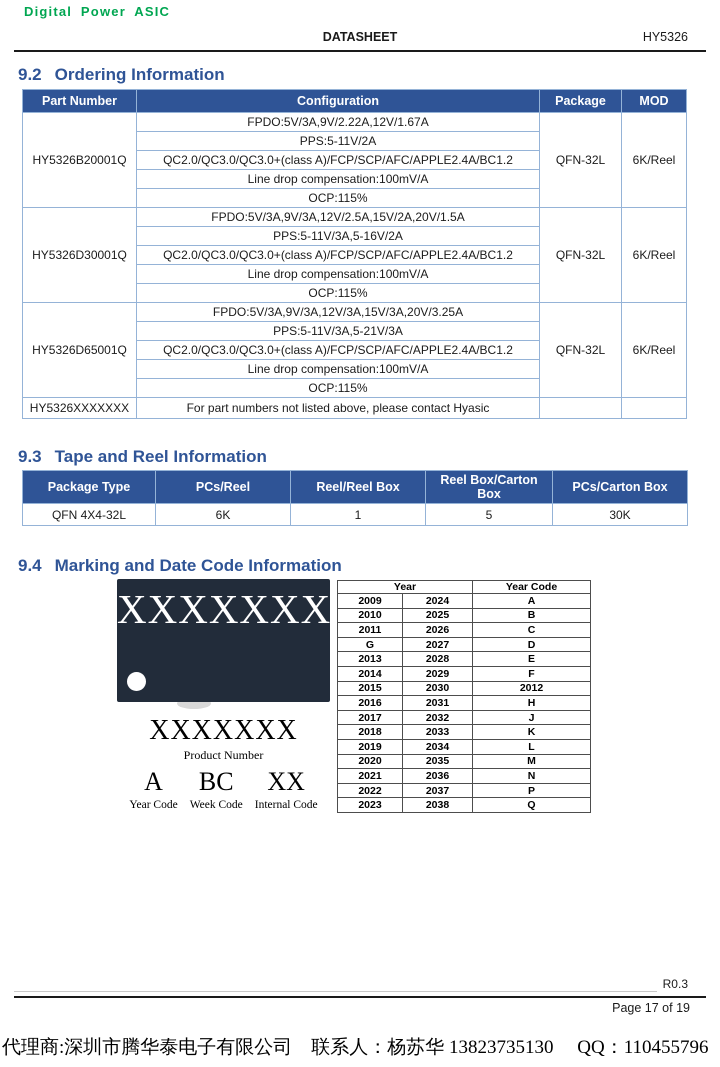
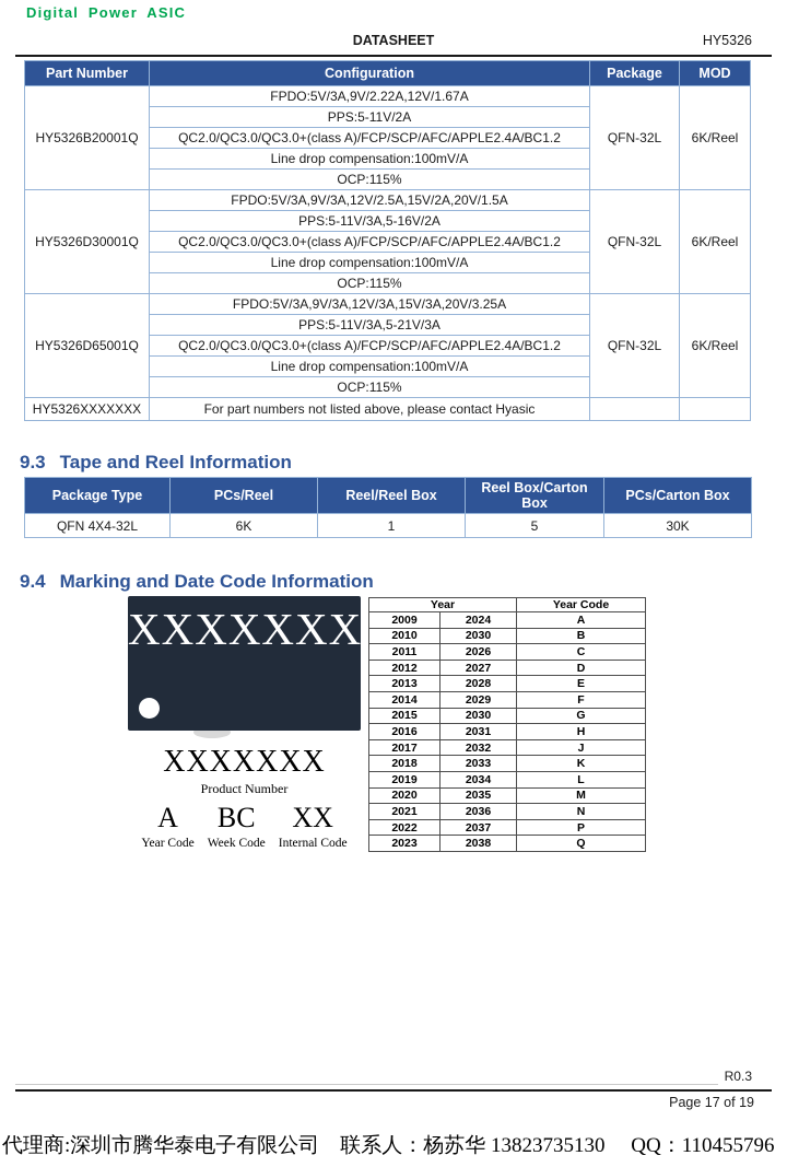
  Digital Power ASIC
  DATASHEET
  HY5326
- 9.2 Ordering Information
  Part Number	Configuration	Package	MOD
  HY5326B20001Q	FPDO:5V/3A,9V/2.22A,12V/1.67A	QFN-32L	6K/Reel
  PPS:5-11V/2A
  QC2.0/QC3.0/QC3.0+(class A)/FCP/SCP/AFC/APPLE2.4A/BC1.2
  Line drop compensation:100mV/A
  OCP:115%
  HY5326D30001Q	FPDO:5V/3A,9V/3A,12V/2.5A,15V/2A,20V/1.5A	QFN-32L	6K/Reel
  PPS:5-11V/3A,5-16V/2A
  QC2.0/QC3.0/QC3.0+(class A)/FCP/SCP/AFC/APPLE2.4A/BC1.2
  Line drop compensation:100mV/A
  OCP:115%
  HY5326D65001Q	FPDO:5V/3A,9V/3A,12V/3A,15V/3A,20V/3.25A	QFN-32L	6K/Reel
  PPS:5-11V/3A,5-21V/3A
  QC2.0/QC3.0/QC3.0+(class A)/FCP/SCP/AFC/APPLE2.4A/BC1.2
  Line drop compensation:100mV/A
  OCP:115%
  HY5326XXXXXXX	For part numbers not listed above, please contact Hyasic
  9.3 Tape and Reel Information
  Package Type	PCs/Reel	Reel/Reel Box	Reel Box/Carton Box	PCs/Carton Box
  QFN 4X4-32L	6K	1	5	30K
  9.4 Marking and Date Code Information
  XXXXXXX
  XXXXXXX
  Product Number
  A
  Year Code
  BC
  Week Code
  XX
  Internal Code
  Year	Year Code
  2009	2024	A
- 2010	2025	B
+ 2010	2030	B
  2011	2026	C
- G	2027	D
+ 2012	2027	D
  2013	2028	E
  2014	2029	F
- 2015	2030	2012
+ 2015	2030	G
  2016	2031	H
  2017	2032	J
  2018	2033	K
  2019	2034	L
  2020	2035	M
  2021	2036	N
  2022	2037	P
  2023	2038	Q
  R0.3
  Page 17 of 19
  代理商:深圳市腾华泰电子有限公司 联系人：杨苏华 13823735130 QQ：110455796
